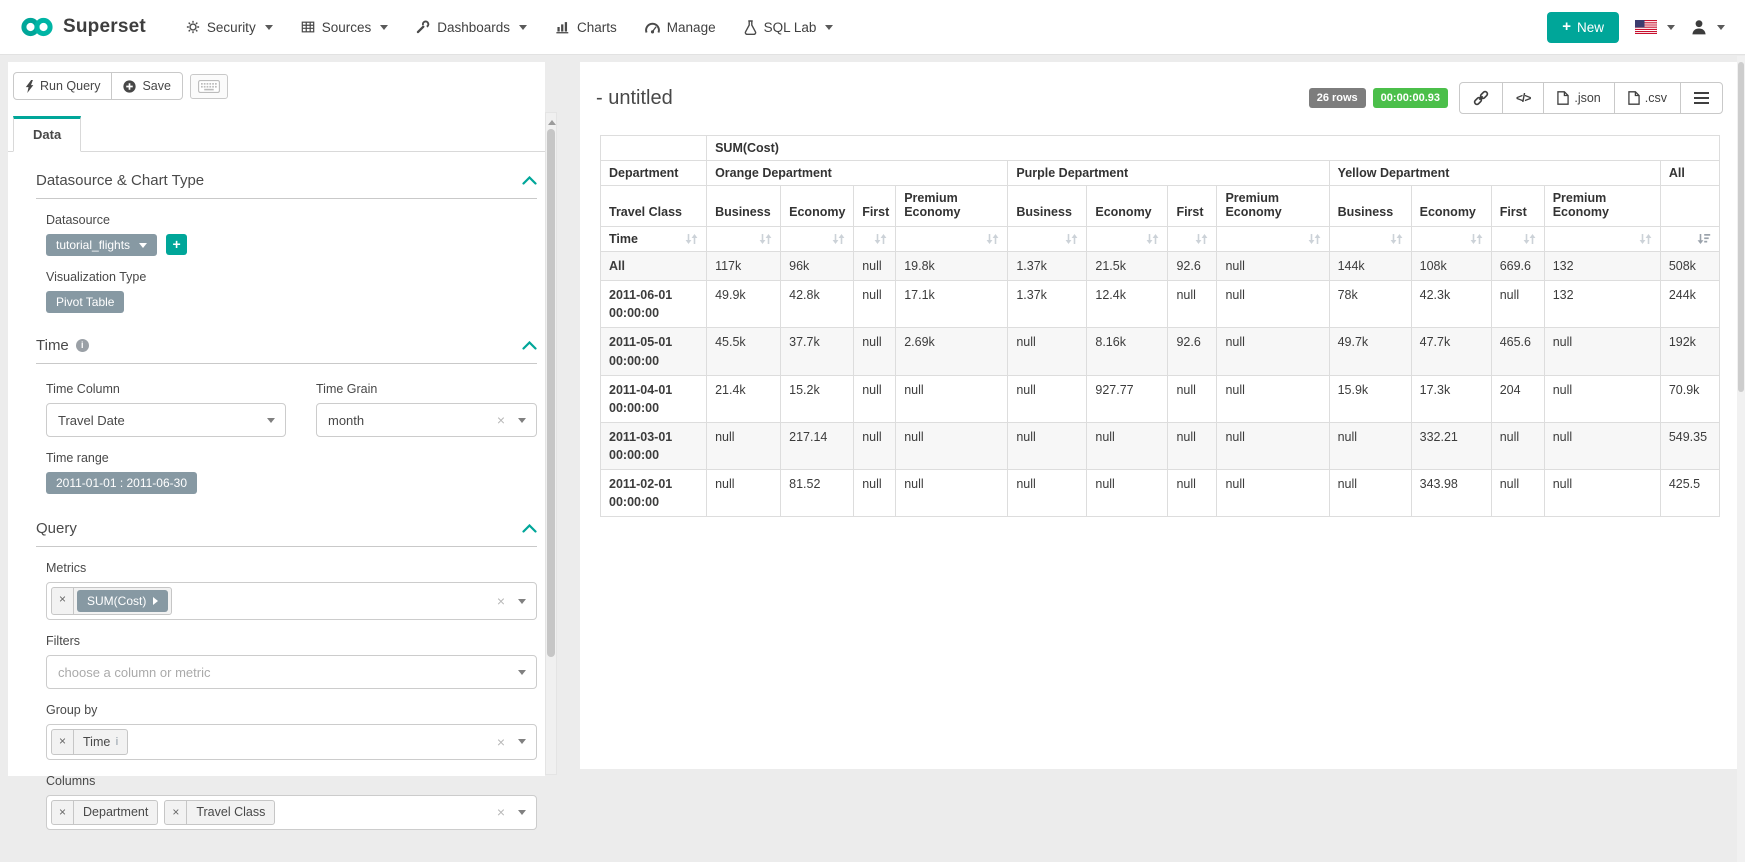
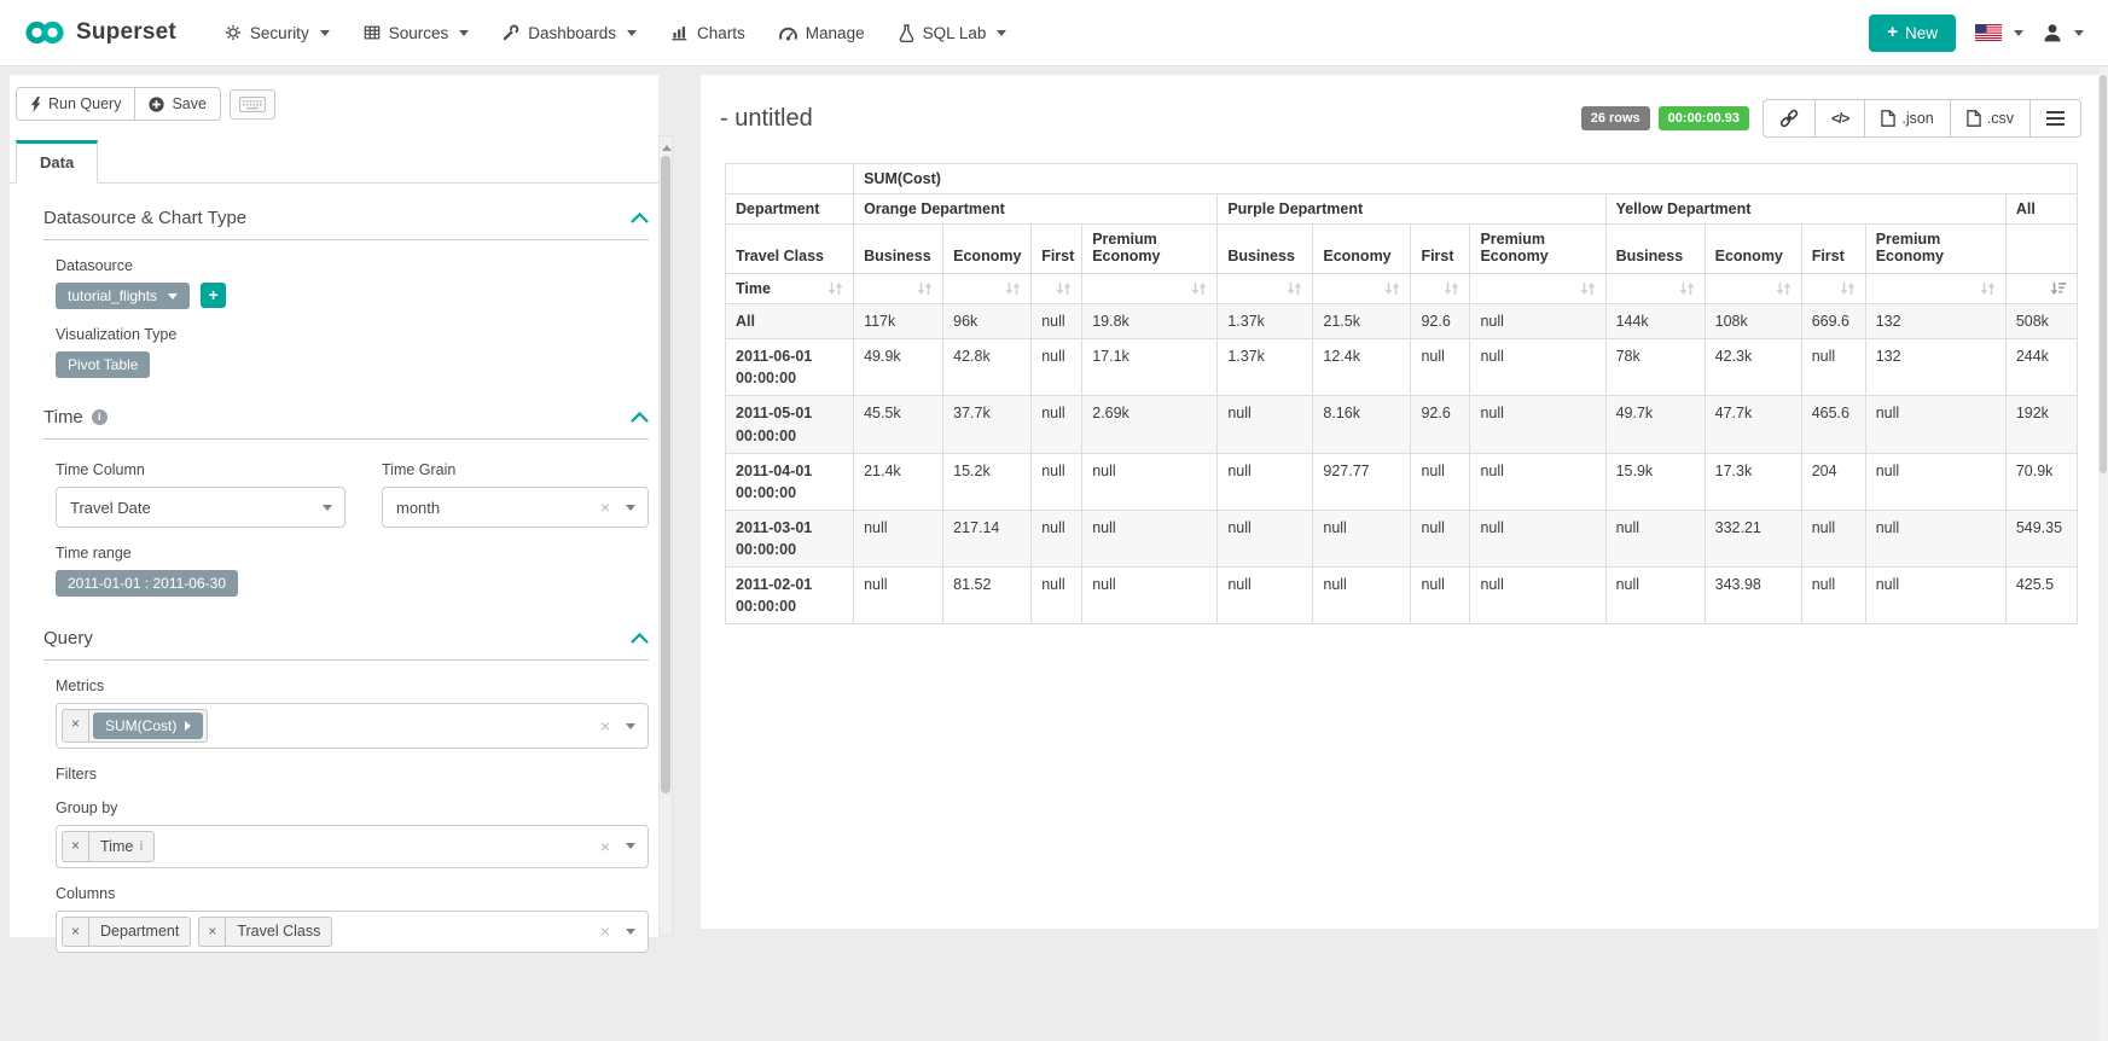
  Superset
  Security
  Sources
  Dashboards
  Charts
  Manage
  SQL Lab
  +
  New
  Run Query
  Save
  Data
  Datasource & Chart Type
  Datasource
  tutorial_flights
  +
  Visualization Type
  Pivot Table
  Time
  i
  Time Column
  Travel Date
  Time Grain
  month
  ×
  Time range
  2011-01-01 : 2011-06-30
  Query
  Metrics
  ×
  SUM(Cost)
  ×
  Filters
- choose a column or metric
  Group by
  ×
  Time
  i
  ×
  Columns
  ×
  Department
  ×
  Travel Class
  ×
  - untitled
  26 rows
  00:00:00.93
  </>
  .json
  .csv
  	SUM(Cost)
  Department	Orange Department	Purple Department	Yellow Department	All
  Travel Class	Business	Economy	First	Premium Economy	Business	Economy	First	Premium Economy	Business	Economy	First	Premium Economy
  Time
  All	117k	96k	null	19.8k	1.37k	21.5k	92.6	null	144k	108k	669.6	132	508k
  2011-06-01 00:00:00	49.9k	42.8k	null	17.1k	1.37k	12.4k	null	null	78k	42.3k	null	132	244k
  2011-05-01 00:00:00	45.5k	37.7k	null	2.69k	null	8.16k	92.6	null	49.7k	47.7k	465.6	null	192k
  2011-04-01 00:00:00	21.4k	15.2k	null	null	null	927.77	null	null	15.9k	17.3k	204	null	70.9k
  2011-03-01 00:00:00	null	217.14	null	null	null	null	null	null	null	332.21	null	null	549.35
  2011-02-01 00:00:00	null	81.52	null	null	null	null	null	null	null	343.98	null	null	425.5
